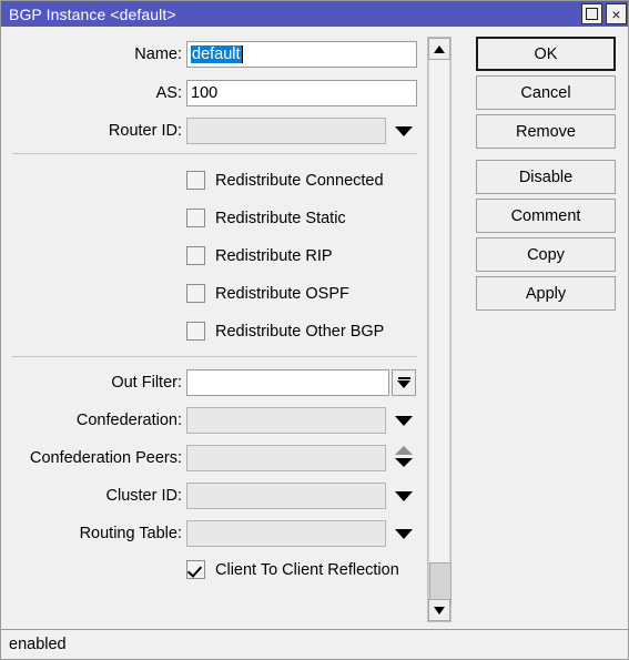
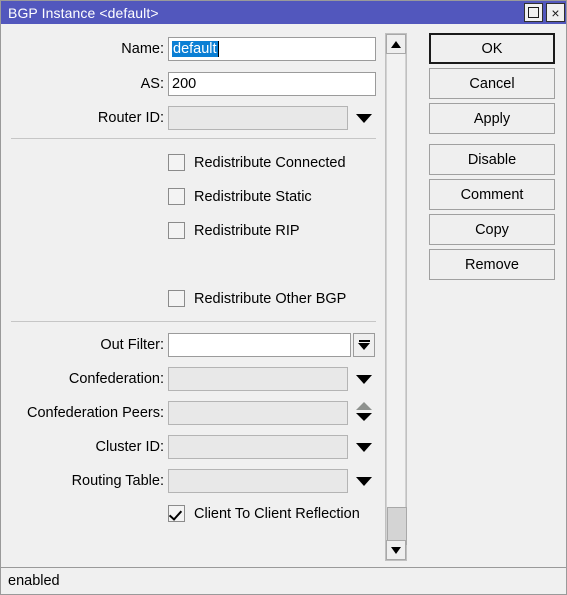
  BGP Instance <default>
  ×
  Name:
  default
  AS:
- 100
+ 200
  Router ID:
  Redistribute Connected
  Redistribute Static
  Redistribute RIP
- Redistribute OSPF
  Redistribute Other BGP
  Out Filter:
  Confederation:
  Confederation Peers:
  Cluster ID:
  Routing Table:
  Client To Client Reflection
  OK
  Cancel
- Remove
+ Apply
  Disable
  Comment
  Copy
- Apply
+ Remove
  enabled
